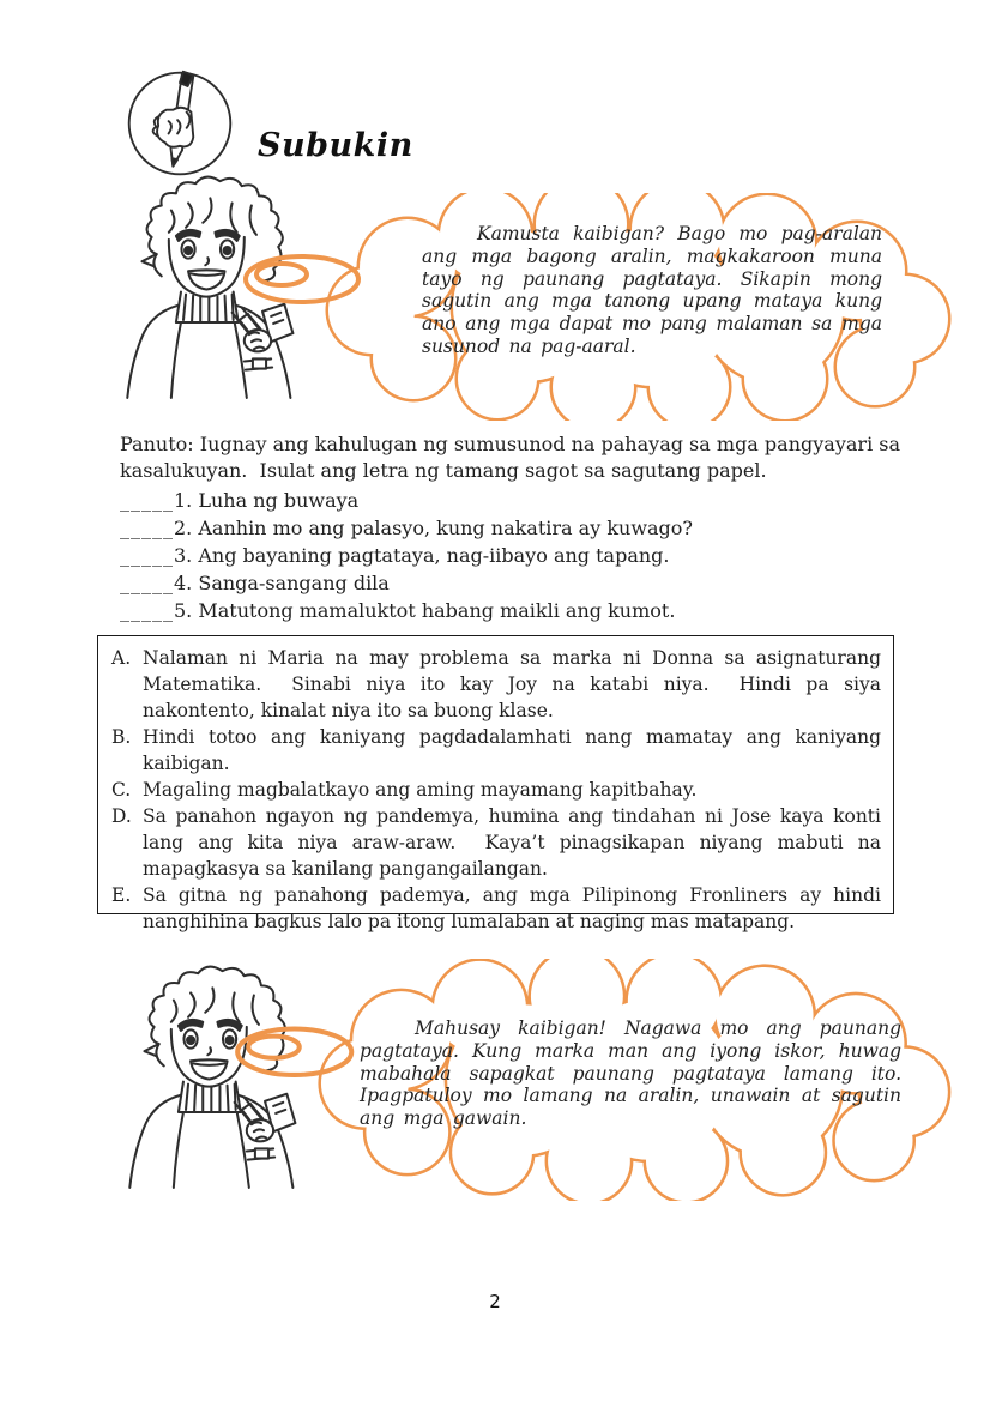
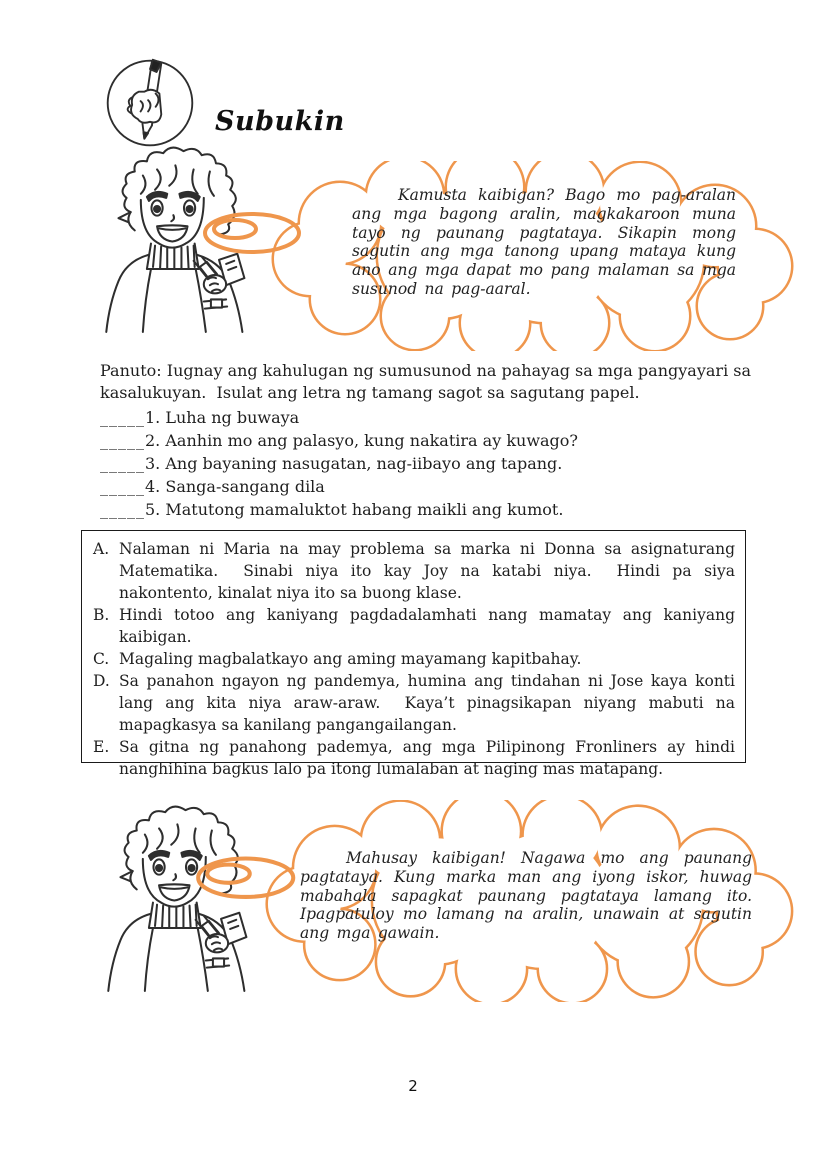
  Subukin
  Kamusta kaibigan? Bago mo pag-aralan ang mga bagong aralin, magkakaroon muna tayo ng paunang pagtataya. Sikapin mong sagutin ang mga tanong upang mataya kung ano ang mga dapat mo pang malaman sa mga susunod na pag-aaral.
  Panuto: Iugnay ang kahulugan ng sumusunod na pahayag sa mga pangyayari sa kasalukuyan. Isulat ang letra ng tamang sagot sa sagutang papel.
  _____1. Luha ng buwaya
  _____2. Aanhin mo ang palasyo, kung nakatira ay kuwago?
- _____3. Ang bayaning pagtataya, nag-iibayo ang tapang.
+ _____3. Ang bayaning nasugatan, nag-iibayo ang tapang.
  _____4. Sanga-sangang dila
  _____5. Matutong mamaluktot habang maikli ang kumot.
  A.
  Nalaman ni Maria na may problema sa marka ni Donna sa asignaturang Matematika. Sinabi niya ito kay Joy na katabi niya. Hindi pa siya nakontento, kinalat niya ito sa buong klase.
  B.
  Hindi totoo ang kaniyang pagdadalamhati nang mamatay ang kaniyang kaibigan.
  C.
  Magaling magbalatkayo ang aming mayamang kapitbahay.
  D.
  Sa panahon ngayon ng pandemya, humina ang tindahan ni Jose kaya konti lang ang kita niya araw-araw. Kaya’t pinagsikapan niyang mabuti na mapagkasya sa kanilang pangangailangan.
  E.
  Sa gitna ng panahong pademya, ang mga Pilipinong Fronliners ay hindi nanghihina bagkus lalo pa itong lumalaban at naging mas matapang.
  Mahusay kaibigan! Nagawa mo ang paunang pagtataya. Kung marka man ang iyong iskor, huwag mabahala sapagkat paunang pagtataya lamang ito. Ipagpatuloy mo lamang na aralin, unawain at sagutin ang mga gawain.
  2
